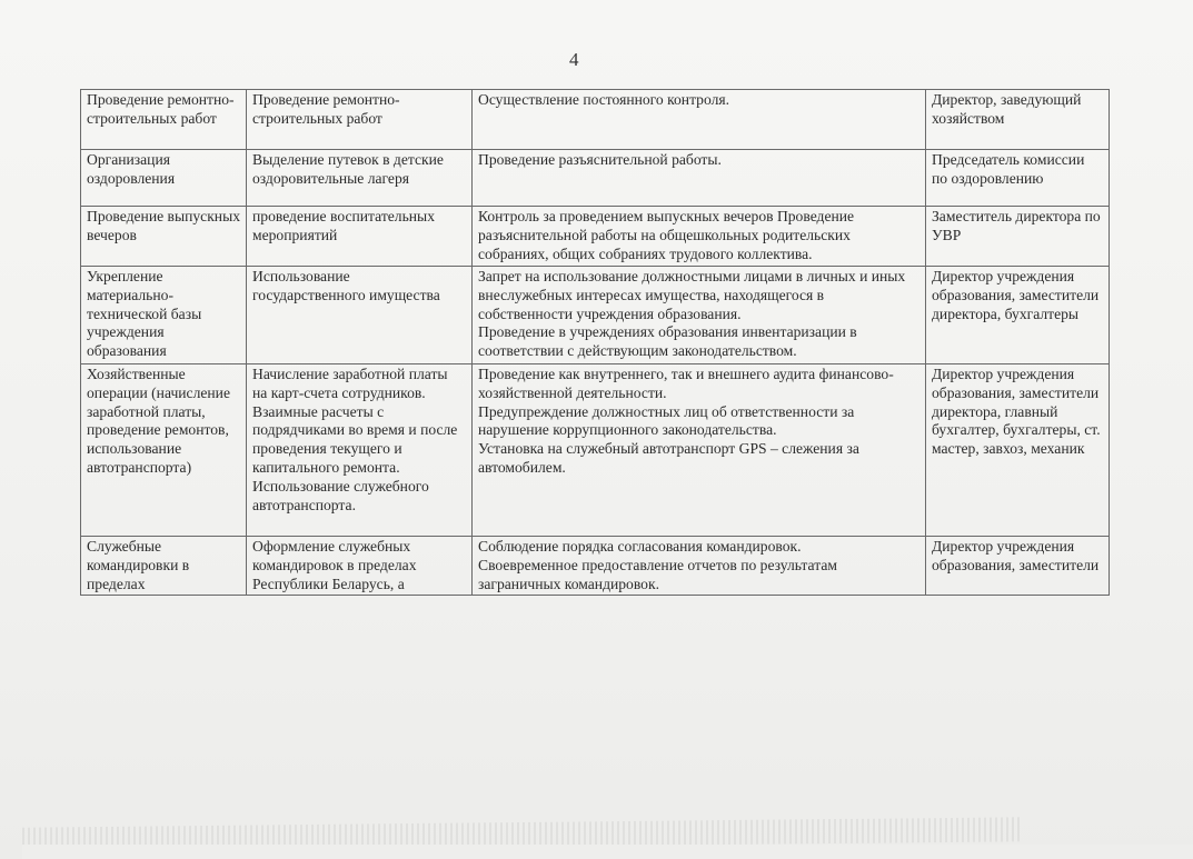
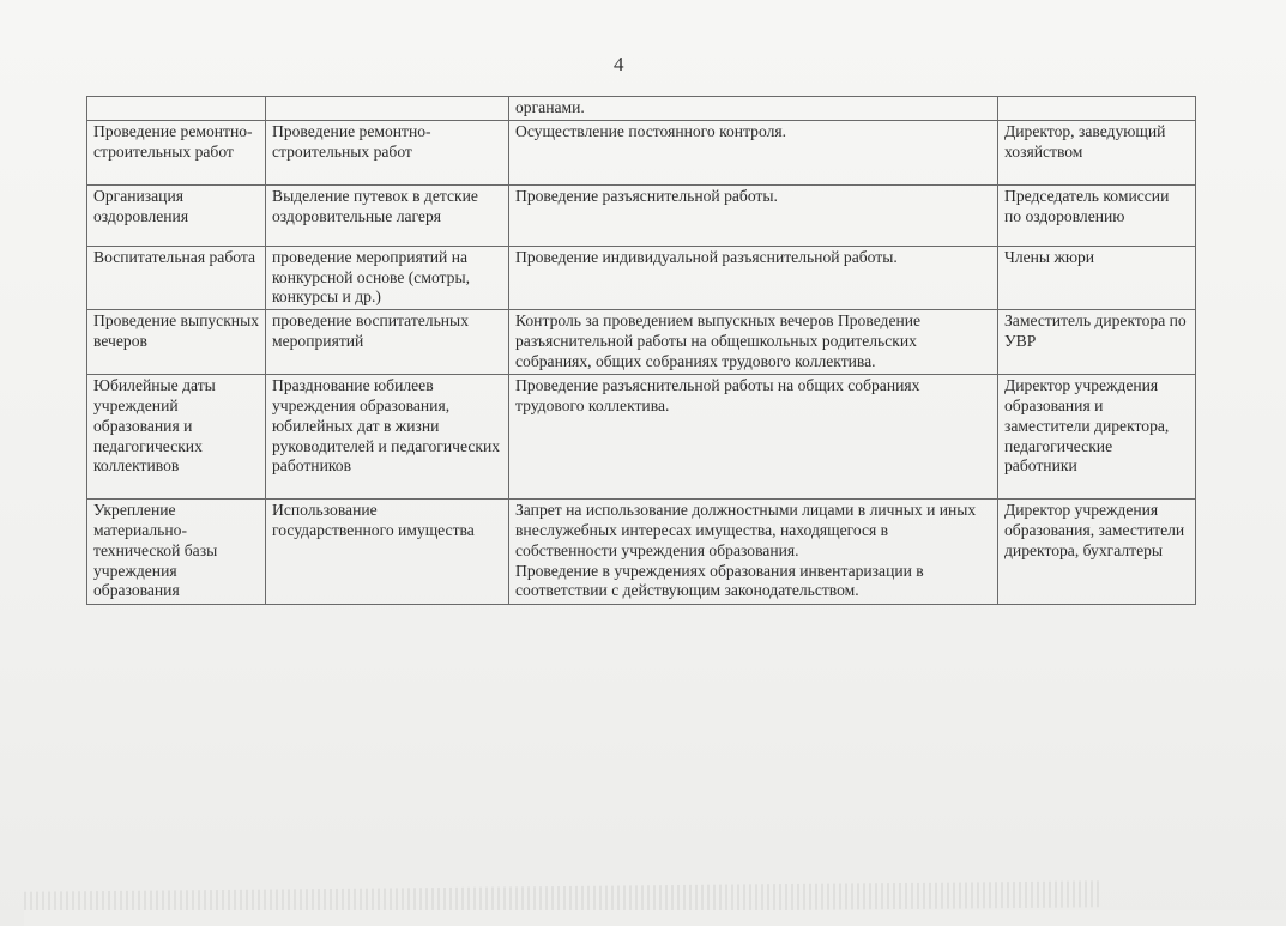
  4
+ 		органами.
  Проведение ремонтно- строительных работ	Проведение ремонтно- строительных работ	Осуществление постоянного контроля.	Директор, заведующий хозяйством
  Организация оздоровления	Выделение путевок в детские оздоровительные лагеря	Проведение разъяснительной работы.	Председатель комиссии по оздоровлению
+ Воспитательная работа	проведение мероприятий на конкурсной основе (смотры, конкурсы и др.)	Проведение индивидуальной разъяснительной работы.	Члены жюри
  Проведение выпускных вечеров	проведение воспитательных мероприятий	Контроль за проведением выпускных вечеров Проведение разъяснительной работы на общешкольных родительских собраниях, общих собраниях трудового коллектива.	Заместитель директора по УВР
+ Юбилейные даты учреждений образования и педагогических коллективов	Празднование юбилеев учреждения образования, юбилейных дат в жизни руководителей и педагогических работников	Проведение разъяснительной работы на общих собраниях трудового коллектива.	Директор учреждения образования и заместители директора, педагогические работники
  Укрепление материально- технической базы учреждения образования	Использование государственного имущества	Запрет на использование должностными лицами в личных и иных внеслужебных интересах имущества, находящегося в собственности учреждения образования. Проведение в учреждениях образования инвентаризации в соответствии с действующим законодательством.	Директор учреждения образования, заместители директора, бухгалтеры
- Хозяйственные операции (начисление заработной платы, проведение ремонтов, использование автотранспорта)	Начисление заработной платы на карт-счета сотрудников. Взаимные расчеты с подрядчиками во время и после проведения текущего и капитального ремонта. Использование служебного автотранспорта.	Проведение как внутреннего, так и внешнего аудита финансово-хозяйственной деятельности. Предупреждение должностных лиц об ответственности за нарушение коррупционного законодательства. Установка на служебный автотранспорт GPS – слежения за автомобилем.	Директор учреждения образования, заместители директора, главный бухгалтер, бухгалтеры, ст. мастер, завхоз, механик
- Служебные командировки в пределах	Оформление служебных командировок в пределах Республики Беларусь, а	Соблюдение порядка согласования командировок. Своевременное предоставление отчетов по результатам заграничных командировок.	Директор учреждения образования, заместители
